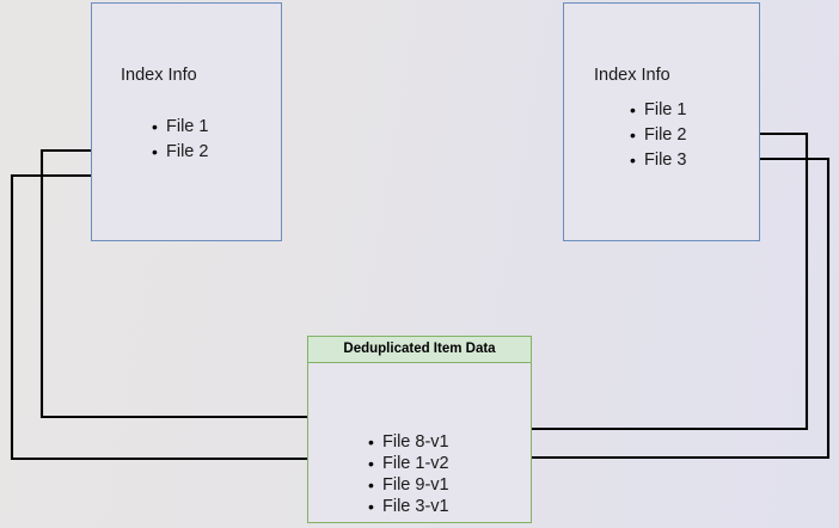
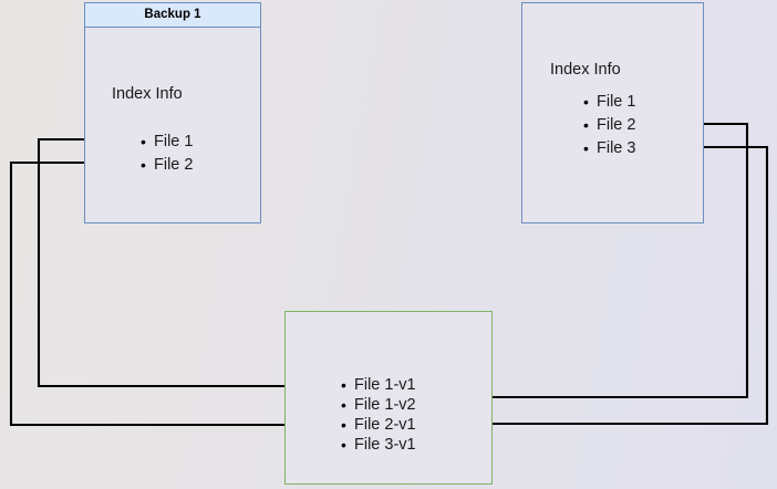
+ Backup 1
  Index Info
  File 1
  File 2
  Index Info
  File 1
  File 2
  File 3
- Deduplicated Item Data
- File 8-v1
+ File 1-v1
  File 1-v2
- File 9-v1
+ File 2-v1
  File 3-v1
